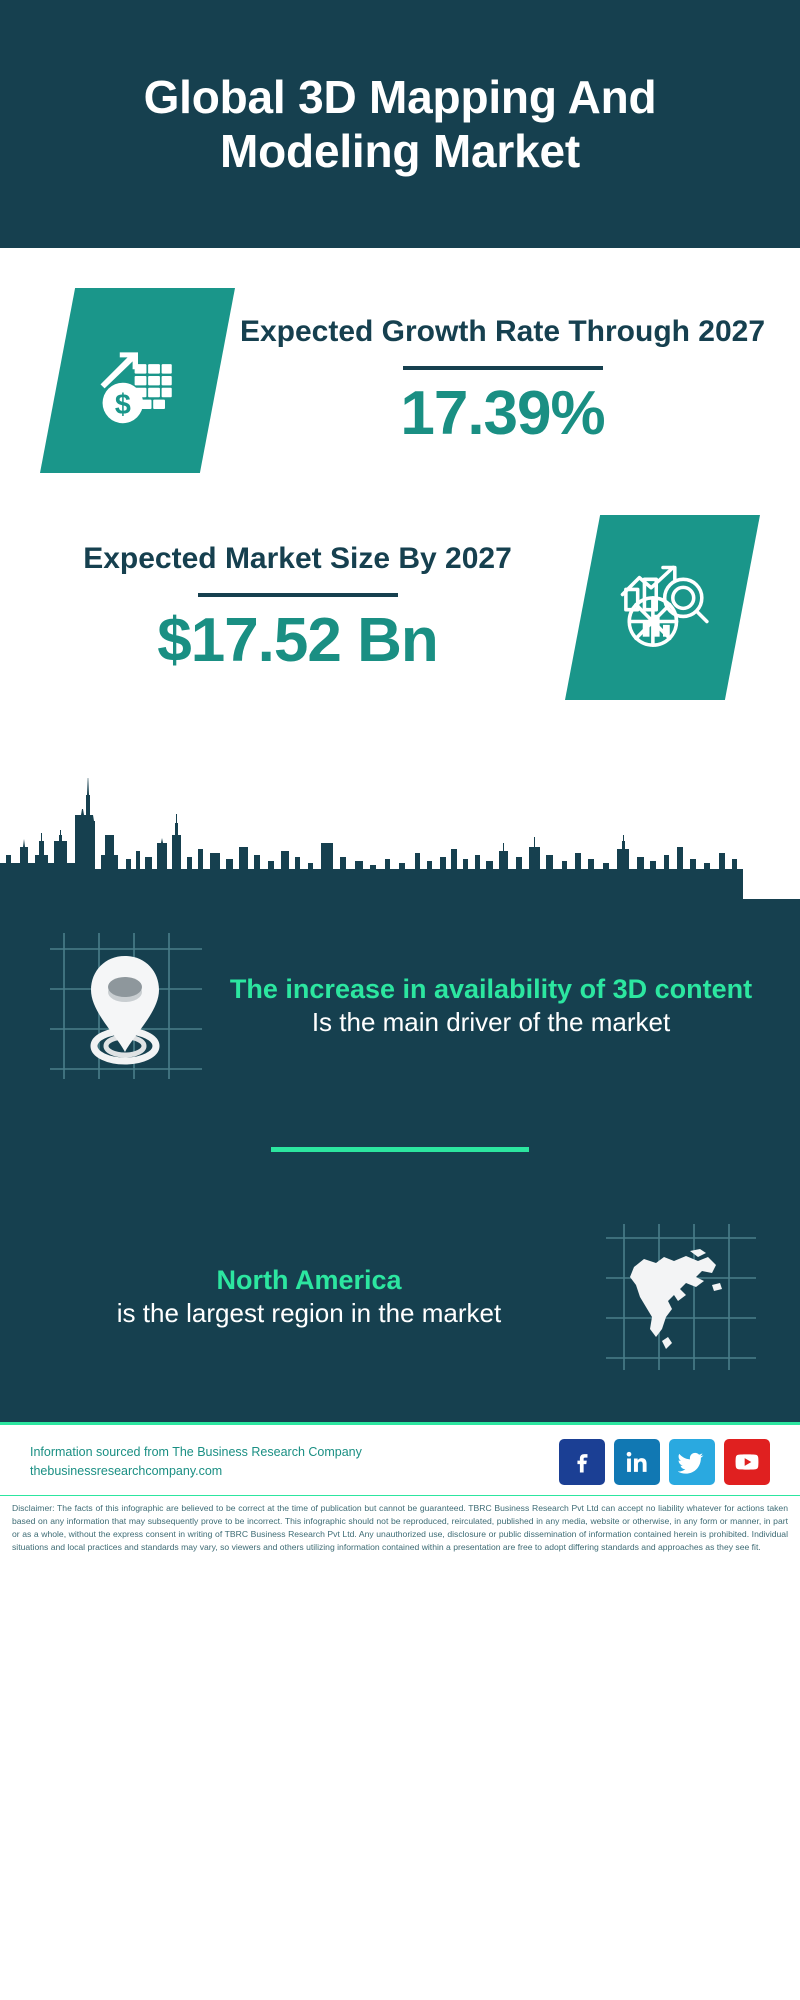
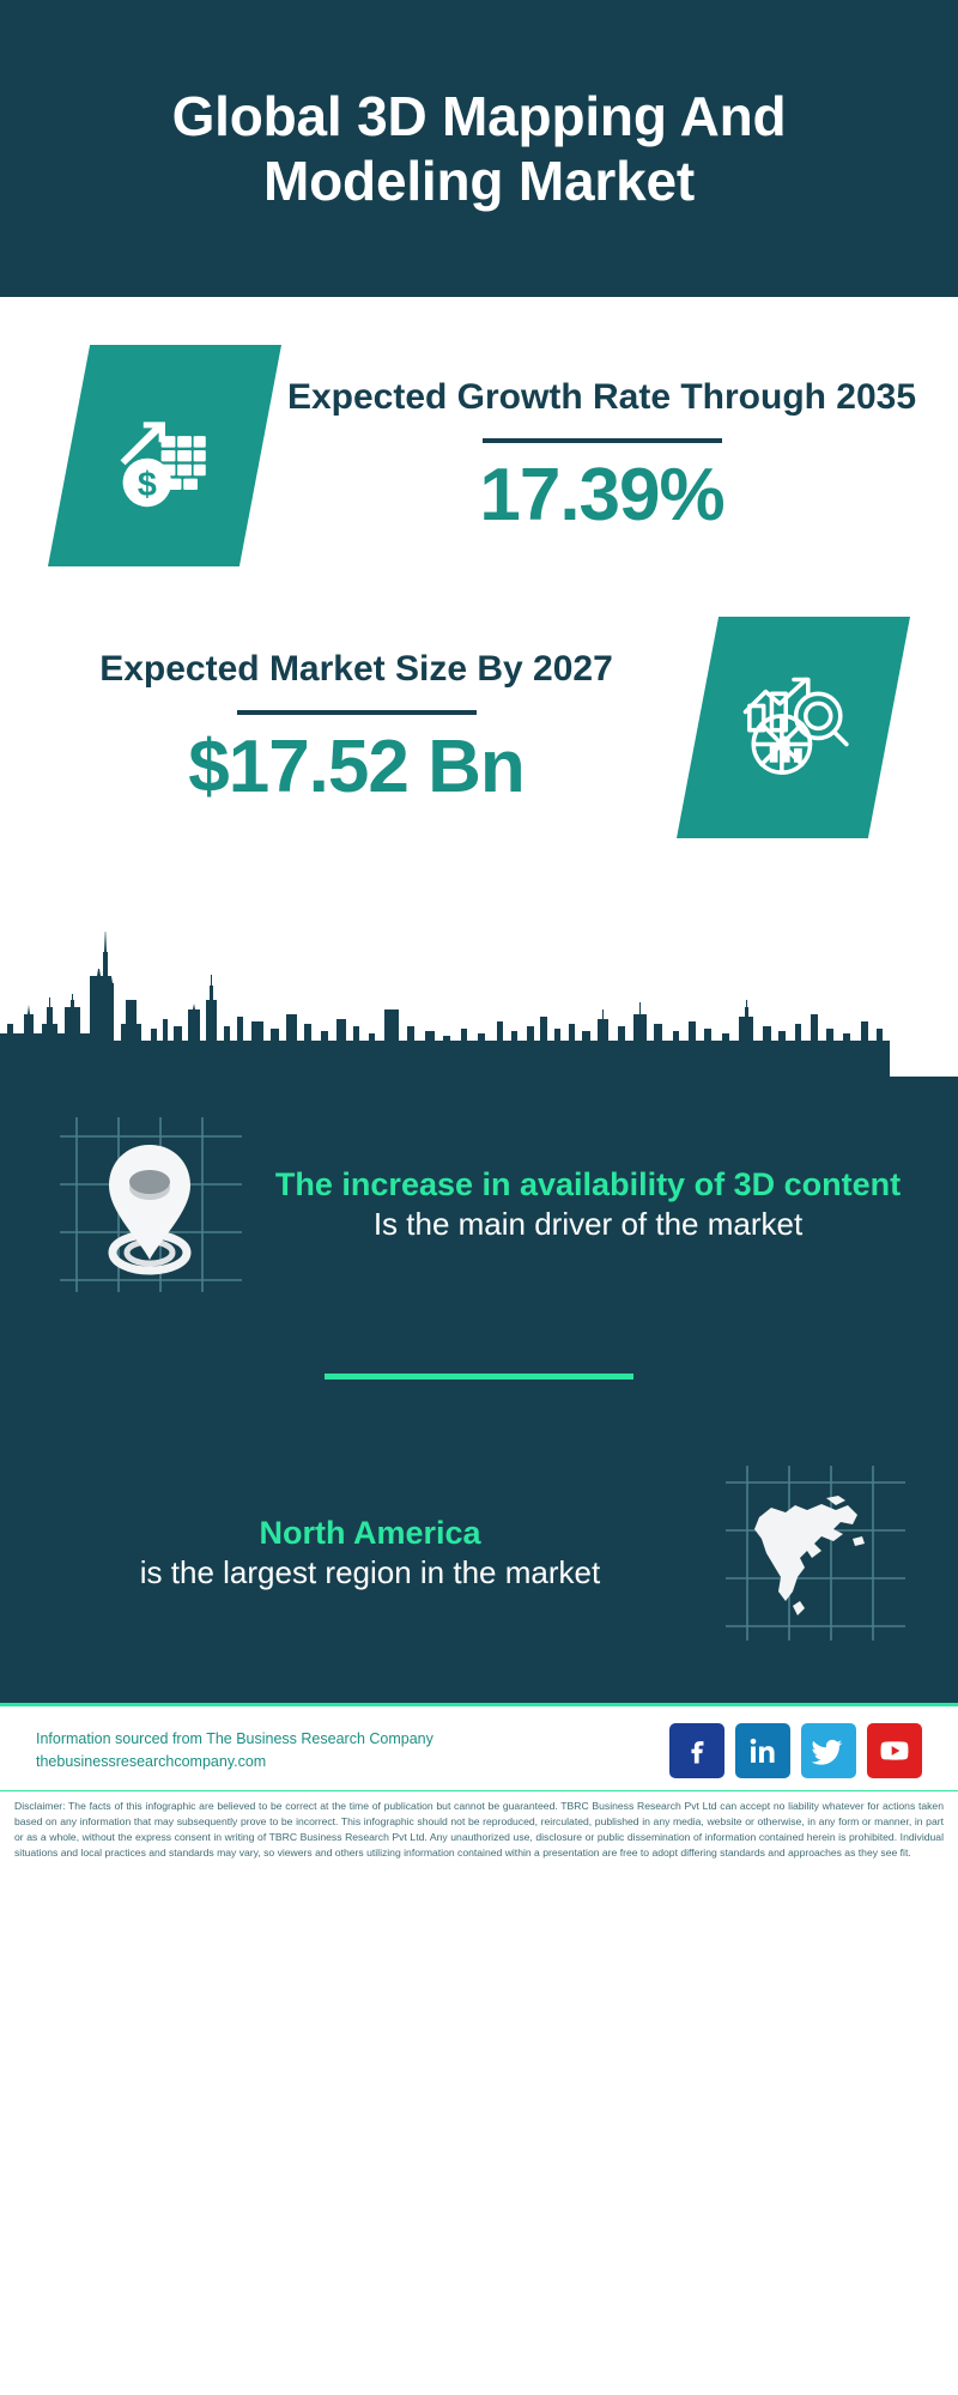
  Global 3D Mapping And Modeling Market
  $
- Expected Growth Rate Through 2027
+ Expected Growth Rate Through 2035
  17.39%
  Expected Market Size By 2027
  $17.52 Bn
  The increase in availability of 3D content
  Is the main driver of the market
  North America
  is the largest region in the market
  Information sourced from The Business Research Company
  thebusinessresearchcompany.com
  Disclaimer: The facts of this infographic are believed to be correct at the time of publication but cannot be guaranteed. TBRC Business Research Pvt Ltd can accept no liability whatever for actions taken based on any information that may subsequently prove to be incorrect. This infographic should not be reproduced, reirculated, published in any media, website or otherwise, in any form or manner, in part or as a whole, without the express consent in writing of TBRC Business Research Pvt Ltd. Any unauthorized use, disclosure or public dissemination of information contained herein is prohibited. Individual situations and local practices and standards may vary, so viewers and others utilizing information contained within a presentation are free to adopt differing standards and approaches as they see fit.
